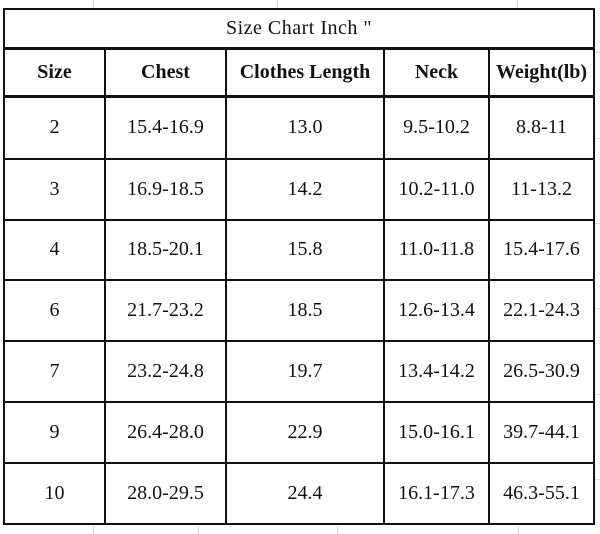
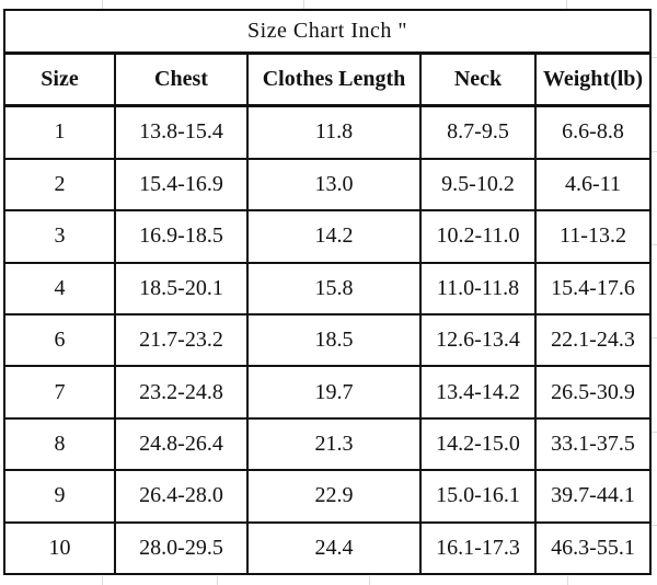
  Size Chart Inch "
  Size	Chest	Clothes Length	Neck	Weight(lb)
+ 1	13.8-15.4	11.8	8.7-9.5	6.6-8.8
- 2	15.4-16.9	13.0	9.5-10.2	8.8-11
+ 2	15.4-16.9	13.0	9.5-10.2	4.6-11
  3	16.9-18.5	14.2	10.2-11.0	11-13.2
  4	18.5-20.1	15.8	11.0-11.8	15.4-17.6
  6	21.7-23.2	18.5	12.6-13.4	22.1-24.3
  7	23.2-24.8	19.7	13.4-14.2	26.5-30.9
+ 8	24.8-26.4	21.3	14.2-15.0	33.1-37.5
  9	26.4-28.0	22.9	15.0-16.1	39.7-44.1
  10	28.0-29.5	24.4	16.1-17.3	46.3-55.1
